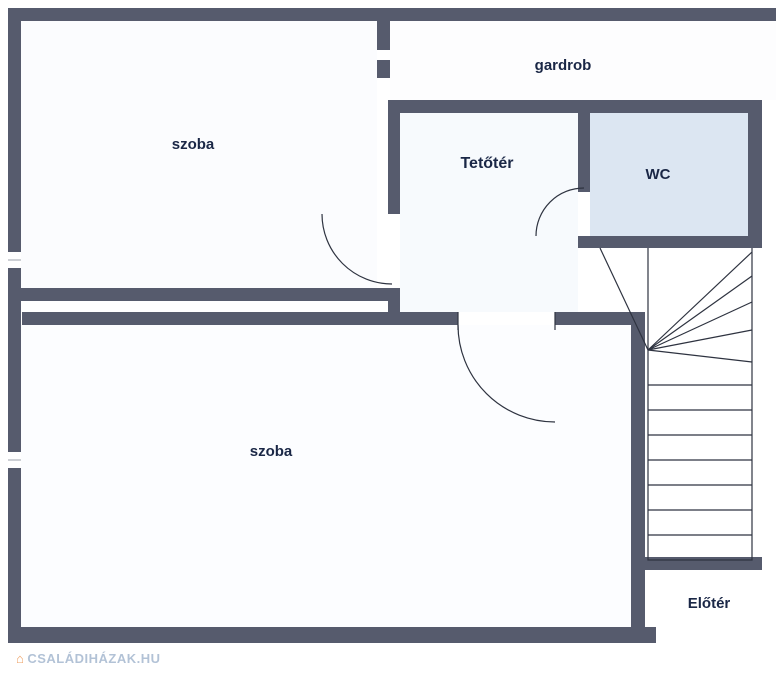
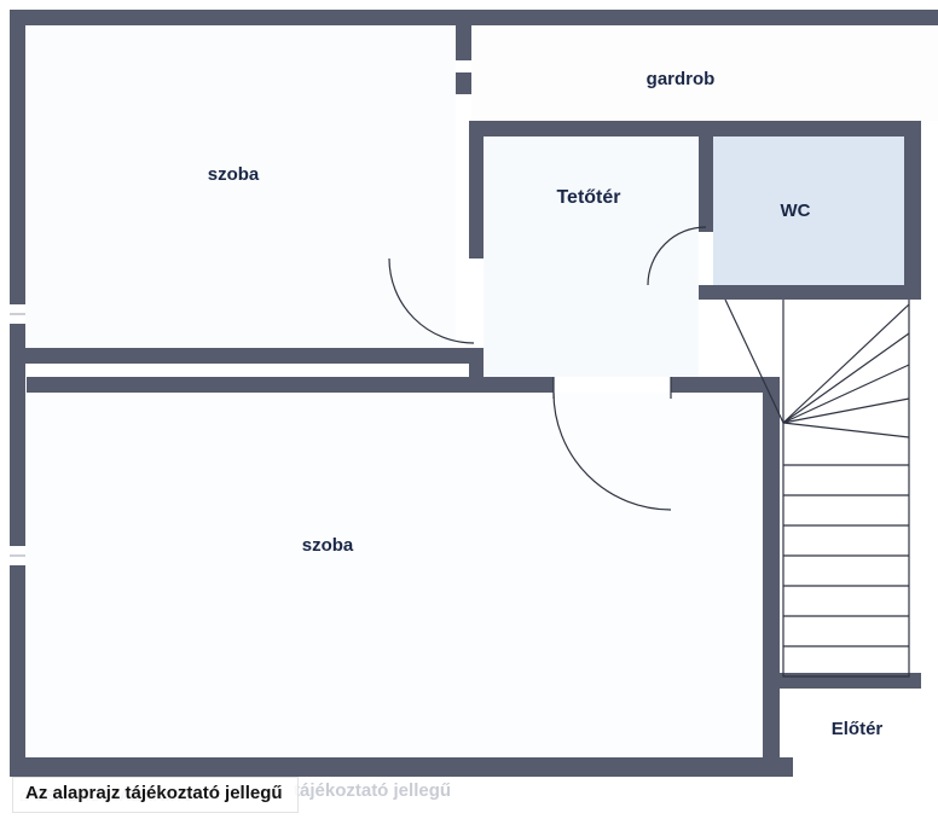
  szoba
  gardrob
  Tetőtér
  WC
  szoba
  Előtér
  ⌂ CSALÁDIHÁZAK.HU
+ tájékoztató jellegű
+ Az alaprajz tájékoztató jellegű
